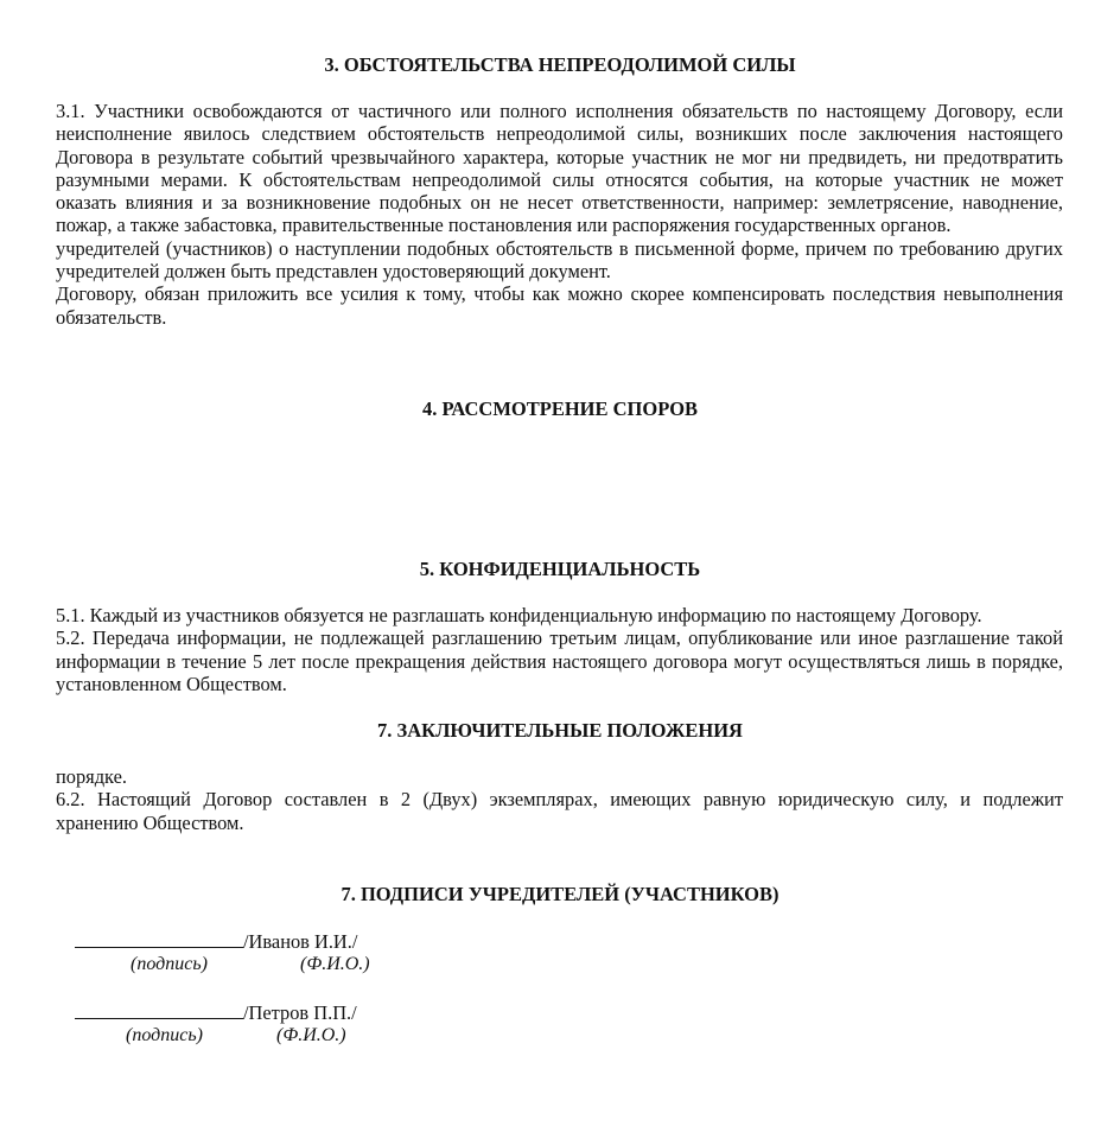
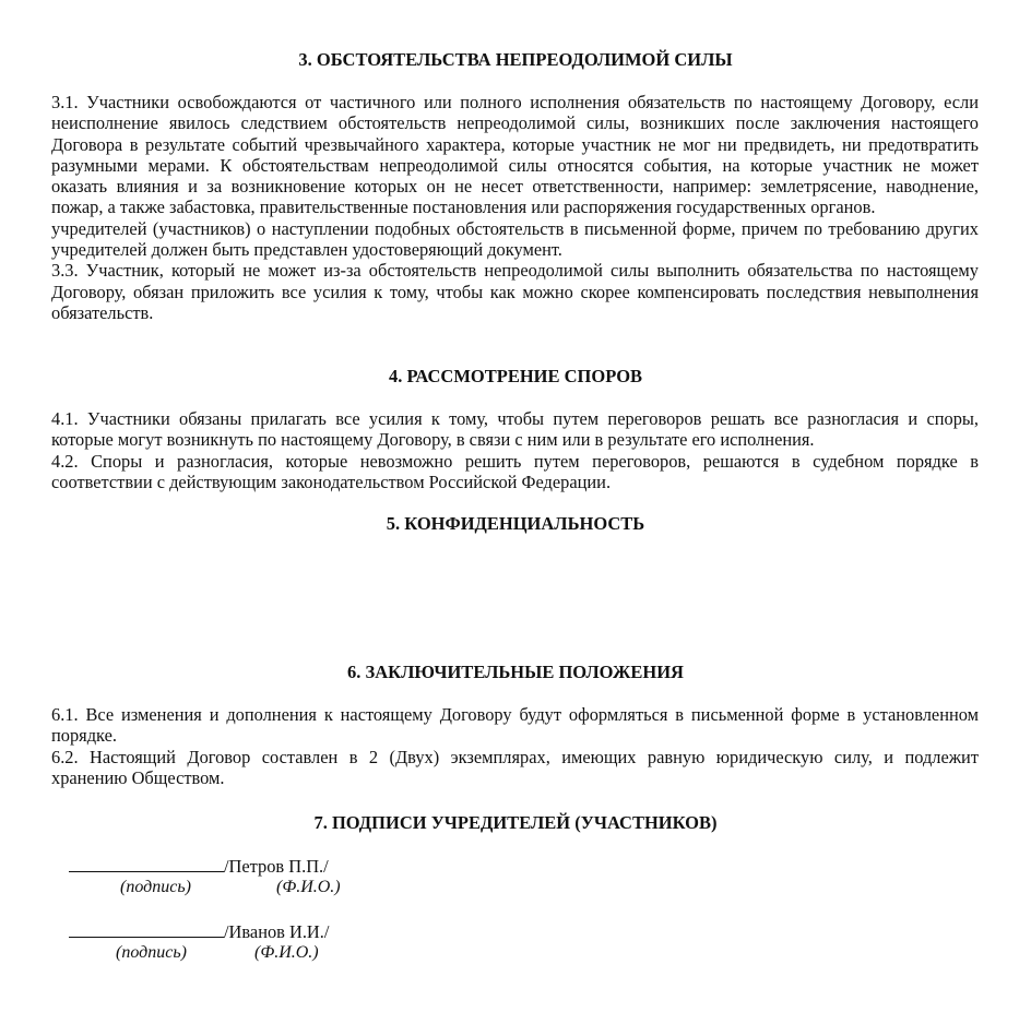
  3. ОБСТОЯТЕЛЬСТВА НЕПРЕОДОЛИМОЙ СИЛЫ
  3.1. Участники освобождаются от частичного или полного исполнения обязательств по настоящему Договору, если
  неисполнение явилось следствием обстоятельств непреодолимой силы, возникших после заключения настоящего
  Договора в результате событий чрезвычайного характера, которые участник не мог ни предвидеть, ни предотвратить
  разумными мерами. К обстоятельствам непреодолимой силы относятся события, на которые участник не может
- оказать влияния и за возникновение подобных он не несет ответственности, например: землетрясение, наводнение,
+ оказать влияния и за возникновение которых он не несет ответственности, например: землетрясение, наводнение,
  пожар, а также забастовка, правительственные постановления или распоряжения государственных органов.
  учредителей (участников) о наступлении подобных обстоятельств в письменной форме, причем по требованию других
  учредителей должен быть представлен удостоверяющий документ.
+ 3.3. Участник, который не может из-за обстоятельств непреодолимой силы выполнить обязательства по настоящему
  Договору, обязан приложить все усилия к тому, чтобы как можно скорее компенсировать последствия невыполнения
  обязательств.
  4. РАССМОТРЕНИЕ СПОРОВ
+ 4.1. Участники обязаны прилагать все усилия к тому, чтобы путем переговоров решать все разногласия и споры,
+ которые могут возникнуть по настоящему Договору, в связи с ним или в результате его исполнения.
+ 4.2. Споры и разногласия, которые невозможно решить путем переговоров, решаются в судебном порядке в
+ соответствии с действующим законодательством Российской Федерации.
  5. КОНФИДЕНЦИАЛЬНОСТЬ
- 5.1. Каждый из участников обязуется не разглашать конфиденциальную информацию по настоящему Договору.
- 5.2. Передача информации, не подлежащей разглашению третьим лицам, опубликование или иное разглашение такой
- информации в течение 5 лет после прекращения действия настоящего договора могут осуществляться лишь в порядке,
- установленном Обществом.
- 7. ЗАКЛЮЧИТЕЛЬНЫЕ ПОЛОЖЕНИЯ
+ 6. ЗАКЛЮЧИТЕЛЬНЫЕ ПОЛОЖЕНИЯ
+ 6.1. Все изменения и дополнения к настоящему Договору будут оформляться в письменной форме в установленном
  порядке.
  6.2. Настоящий Договор составлен в 2 (Двух) экземплярах, имеющих равную юридическую силу, и подлежит
  хранению Обществом.
  7. ПОДПИСИ УЧРЕДИТЕЛЕЙ (УЧАСТНИКОВ)
- /Иванов И.И./
+ /Петров П.П./
  (подпись)
  (Ф.И.О.)
- /Петров П.П./
+ /Иванов И.И./
  (подпись)
  (Ф.И.О.)
